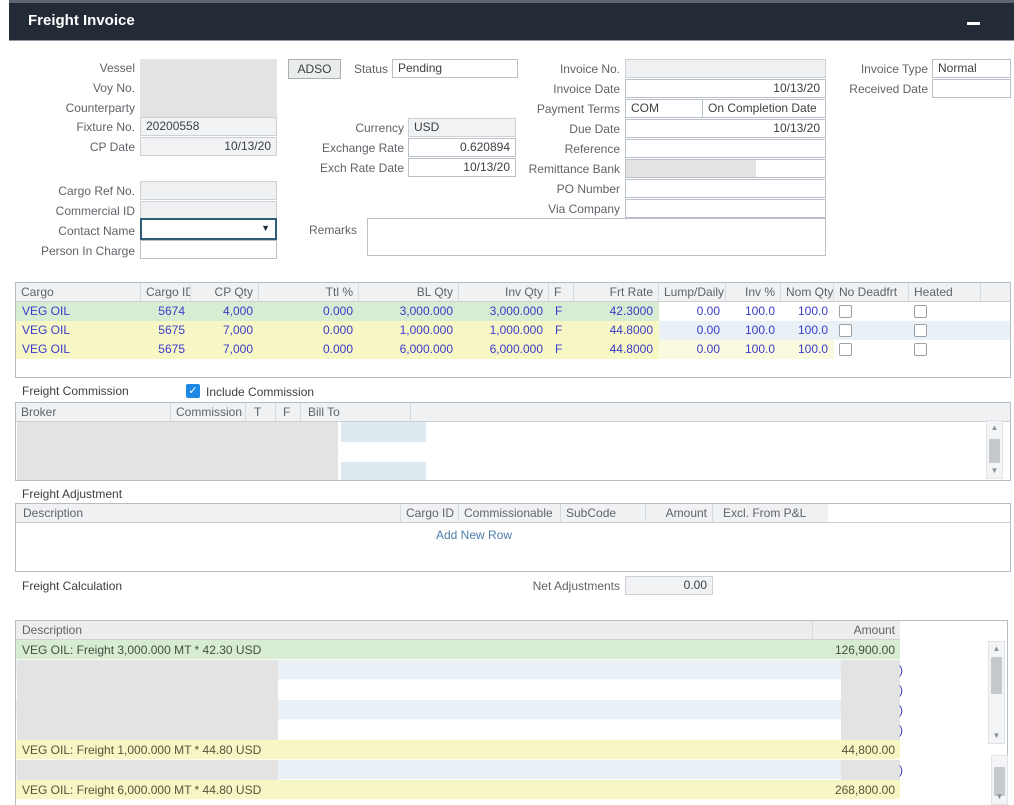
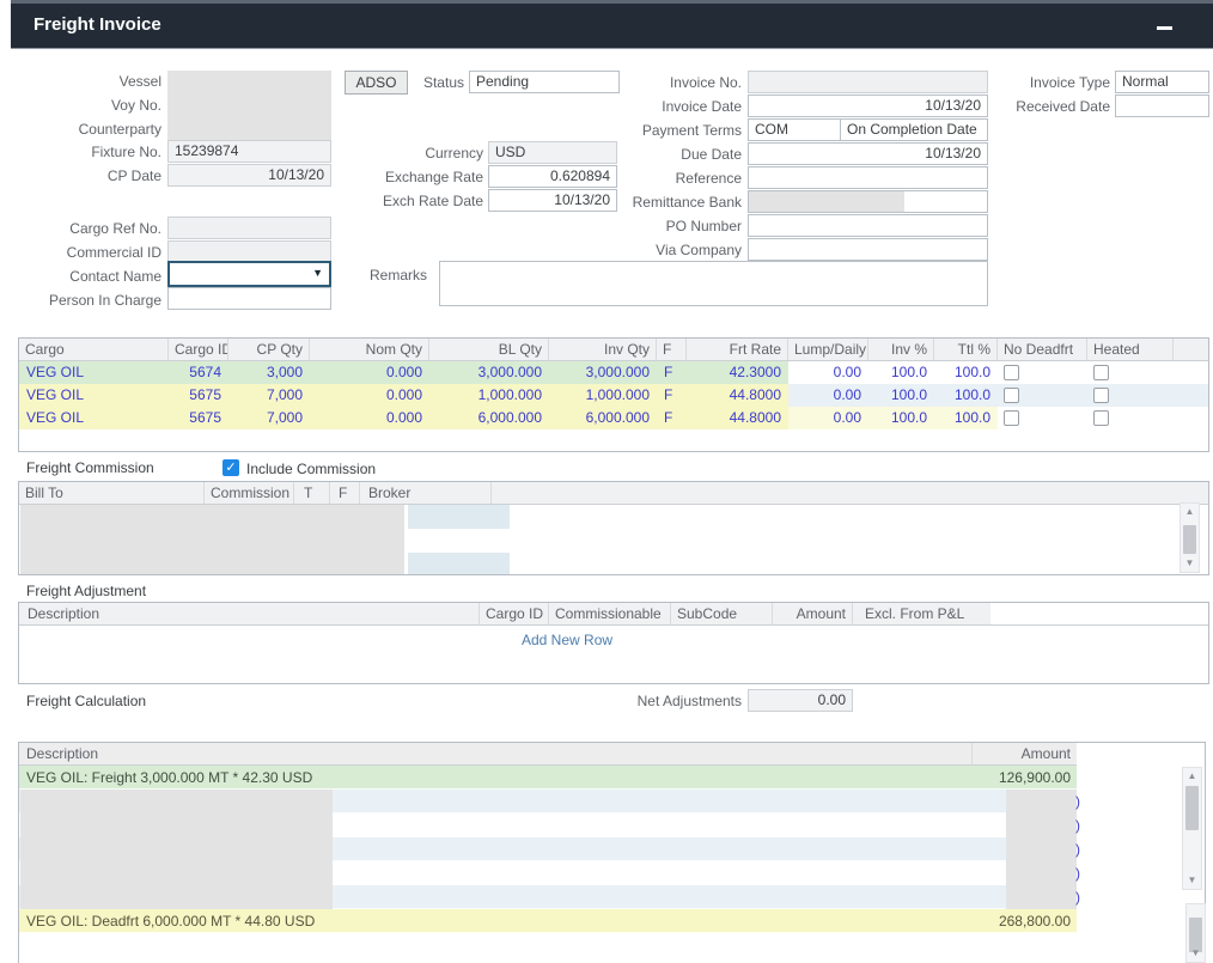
  Freight Invoice
  Vessel
  Voy No.
  Counterparty
  Fixture No.
  CP Date
- 20200558
+ 15239874
  10/13/20
  Cargo Ref No.
  Commercial ID
  Contact Name
  Person In Charge
  ▼
  ADSO
  Status
  Pending
  Currency
  USD
  Exchange Rate
  0.620894
  Exch Rate Date
  10/13/20
  Remarks
  Invoice No.
  Invoice Date
  Payment Terms
  Due Date
  Reference
  Remittance Bank
  PO Number
  Via Company
  10/13/20
  COM
  On Completion Date
  10/13/20
  Invoice Type
  Received Date
  Normal
  Cargo
  Cargo ID
  CP Qty
- Ttl %
+ Nom Qty
  BL Qty
  Inv Qty
  F
  Frt Rate
  Lump/Daily
  Inv %
- Nom Qty
+ Ttl %
  No Deadfrt
  Heated
  VEG OIL
  5674
- 4,000
+ 3,000
  0.000
  3,000.000
  3,000.000
  F
  42.3000
  0.00
  100.0
  100.0
  VEG OIL
  5675
  7,000
  0.000
  1,000.000
  1,000.000
  F
  44.8000
  0.00
  100.0
  100.0
  VEG OIL
  5675
  7,000
  0.000
  6,000.000
  6,000.000
  F
  44.8000
  0.00
  100.0
  100.0
  Freight Commission
  ✓
  Include Commission
- Broker
+ Bill To
  Commission
  T
  F
- Bill To
+ Broker
  ▲
  ▼
  Freight Adjustment
  Description
  Cargo ID
  Commissionable
  SubCode
  Amount
  Excl. From P&L
  Add New Row
  Freight Calculation
  Net Adjustments
  0.00
  Description
  Amount
  VEG OIL: Freight 3,000.000 MT * 42.30 USD
  126,900.00
  )
  )
  )
  )
- VEG OIL: Freight 1,000.000 MT * 44.80 USD
- 44,800.00
  )
- VEG OIL: Freight 6,000.000 MT * 44.80 USD
+ VEG OIL: Deadfrt 6,000.000 MT * 44.80 USD
  268,800.00
  ▲
  ▼
  ▼
